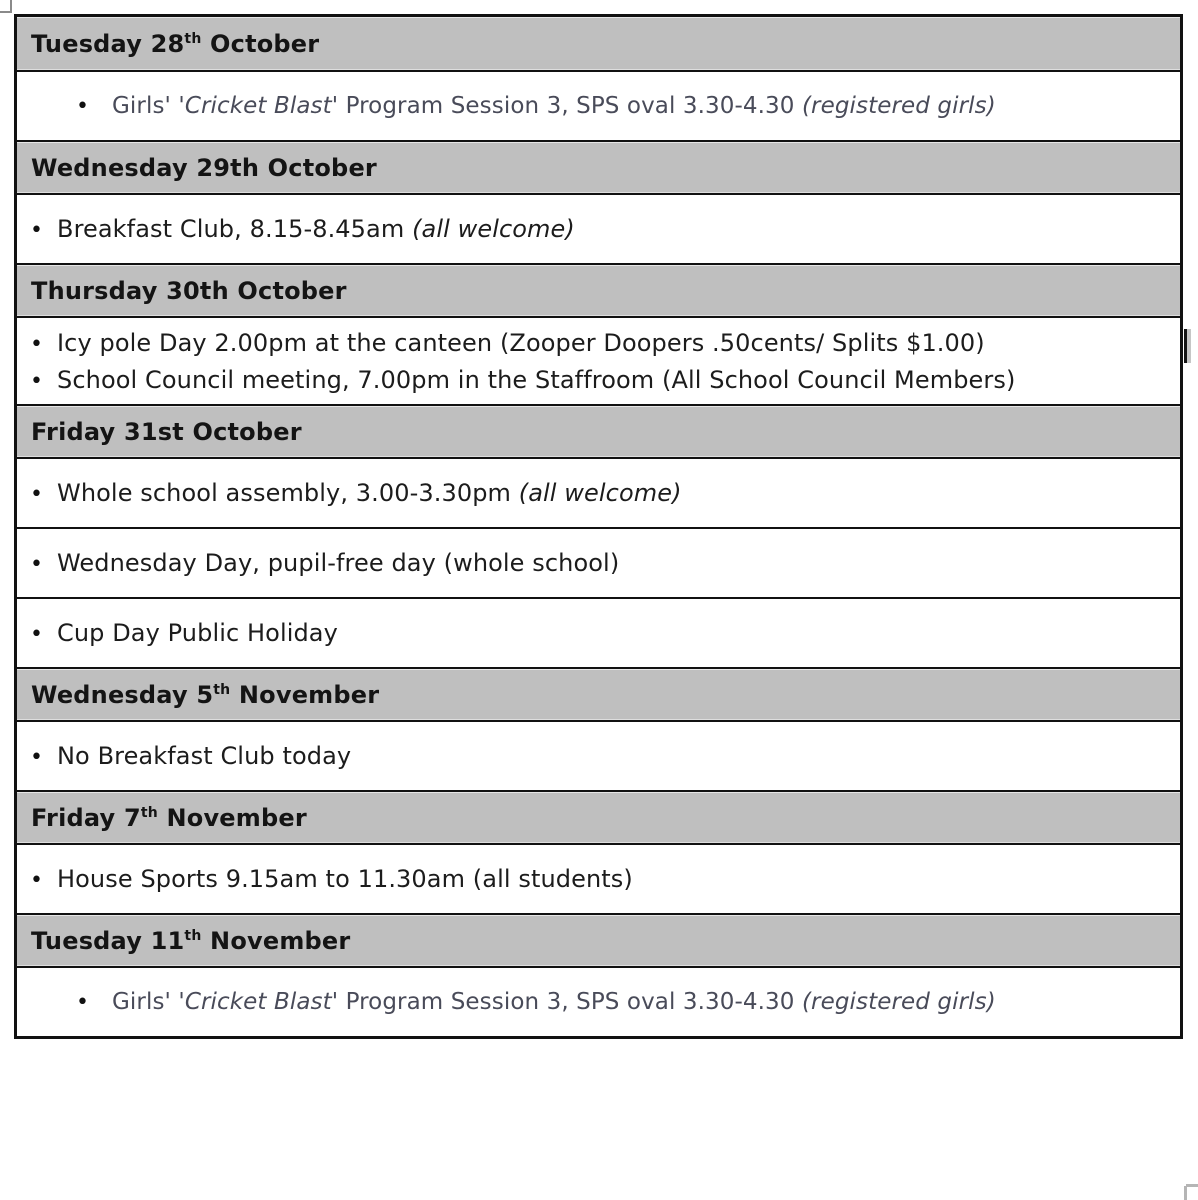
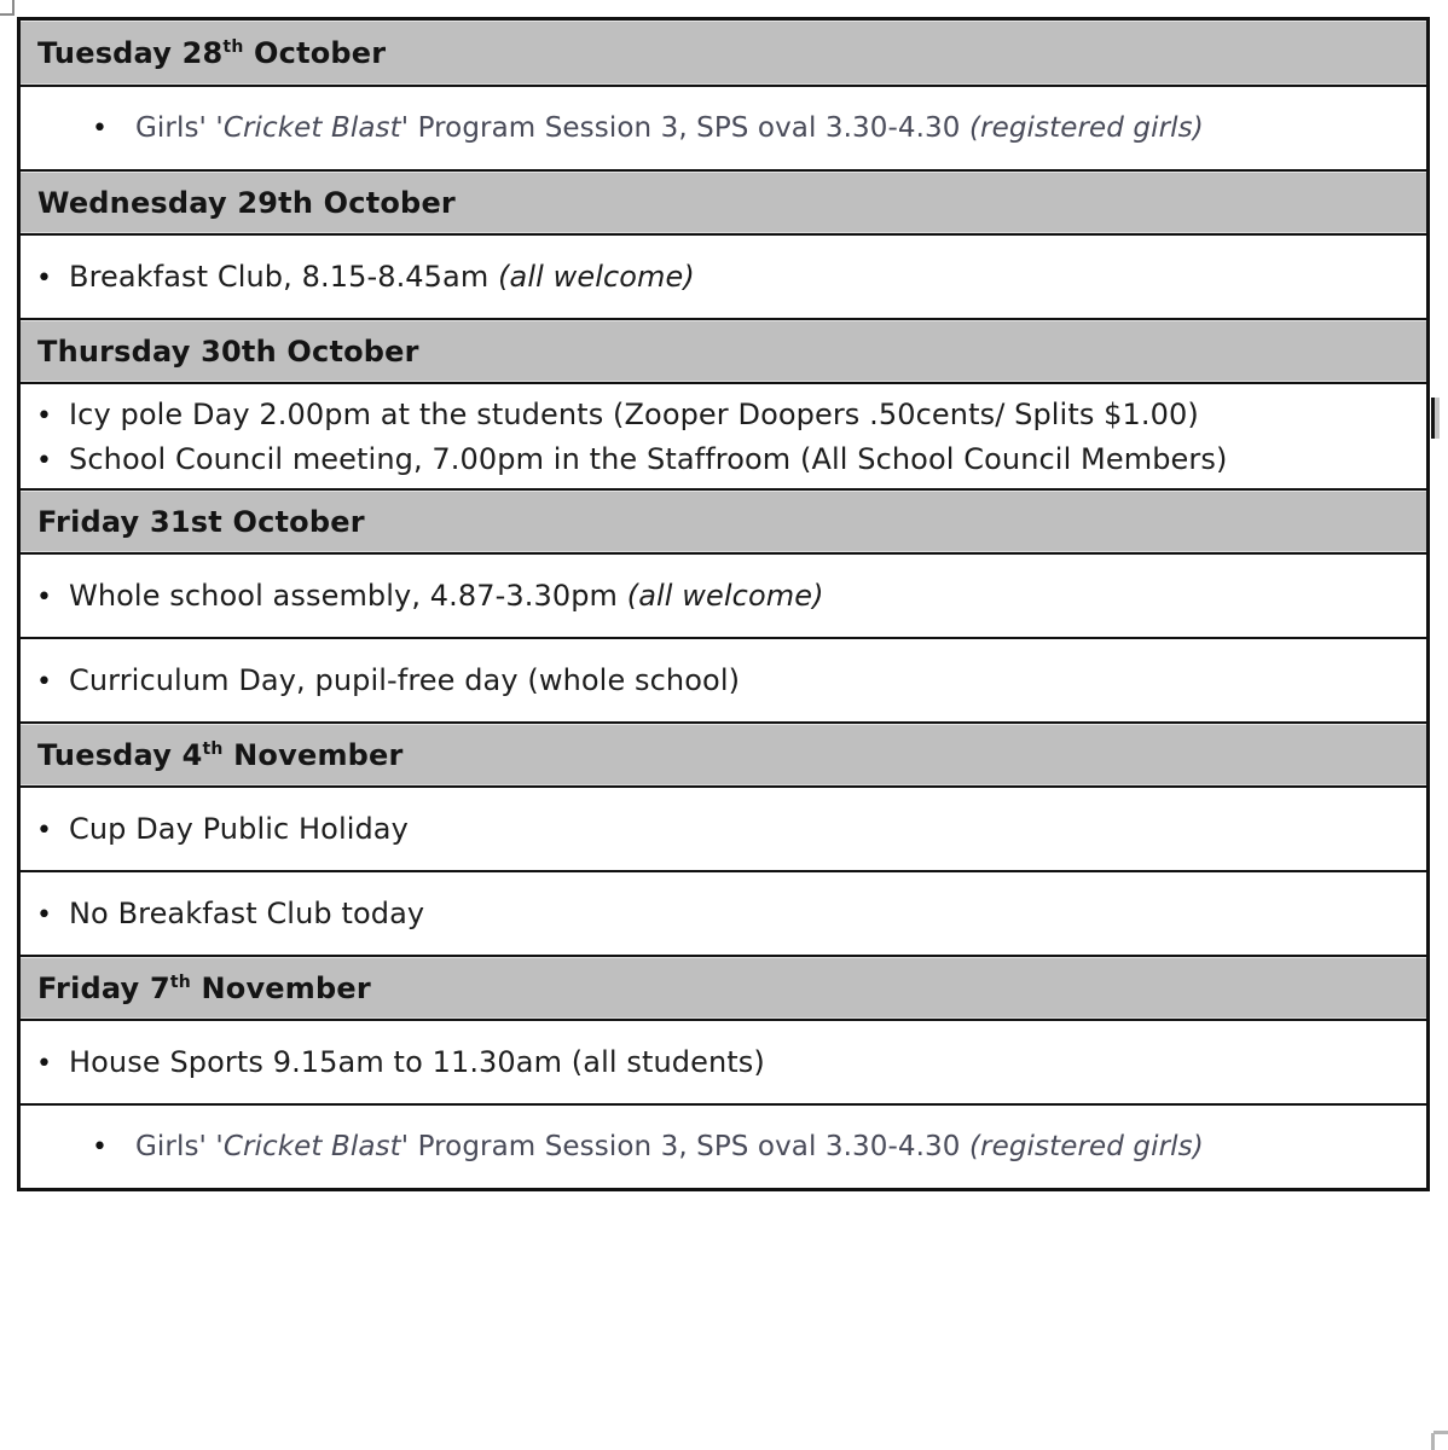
  Tuesday 28th October
  •
  Girls' 'Cricket Blast' Program Session 3, SPS oval 3.30-4.30 (registered girls)
  Wednesday 29th October
  •
  Breakfast Club, 8.15-8.45am (all welcome)
  Thursday 30th October
  •
- Icy pole Day 2.00pm at the canteen (Zooper Doopers .50cents/ Splits $1.00)
+ Icy pole Day 2.00pm at the students (Zooper Doopers .50cents/ Splits $1.00)
  •
  School Council meeting, 7.00pm in the Staffroom (All School Council Members)
  Friday 31st October
  •
- Whole school assembly, 3.00-3.30pm (all welcome)
+ Whole school assembly, 4.87-3.30pm (all welcome)
  •
- Wednesday Day, pupil-free day (whole school)
+ Curriculum Day, pupil-free day (whole school)
+ Tuesday 4th November
  •
  Cup Day Public Holiday
- Wednesday 5th November
  •
  No Breakfast Club today
  Friday 7th November
  •
  House Sports 9.15am to 11.30am (all students)
- Tuesday 11th November
  •
  Girls' 'Cricket Blast' Program Session 3, SPS oval 3.30-4.30 (registered girls)
